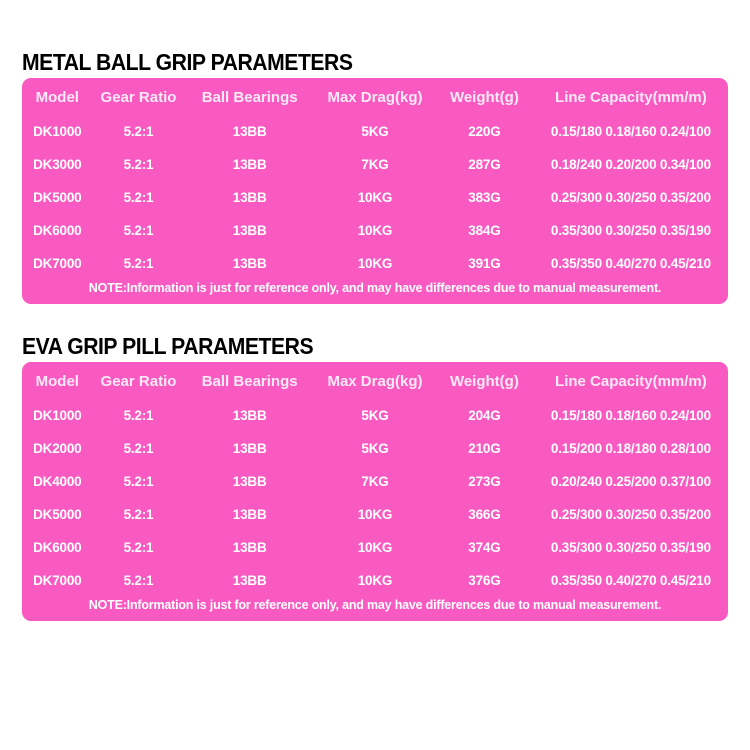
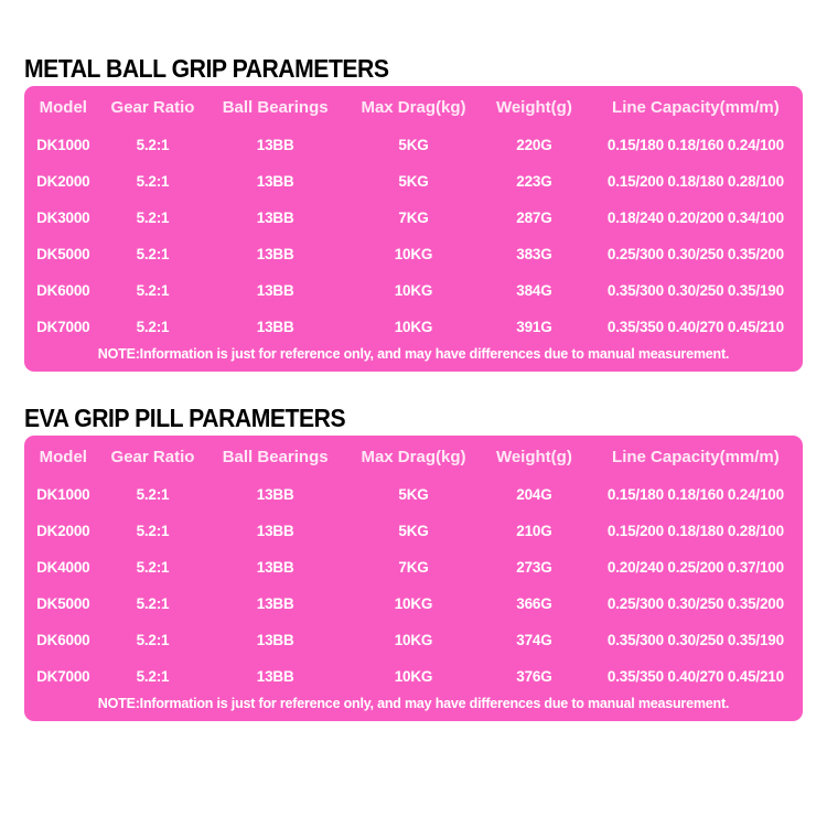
  METAL BALL GRIP PARAMETERS
  Model	Gear Ratio	Ball Bearings	Max Drag(kg)	Weight(g)	Line Capacity(mm/m)
  DK1000	5.2:1	13BB	5KG	220G	0.15/180 0.18/160 0.24/100
+ DK2000	5.2:1	13BB	5KG	223G	0.15/200 0.18/180 0.28/100
  DK3000	5.2:1	13BB	7KG	287G	0.18/240 0.20/200 0.34/100
  DK5000	5.2:1	13BB	10KG	383G	0.25/300 0.30/250 0.35/200
  DK6000	5.2:1	13BB	10KG	384G	0.35/300 0.30/250 0.35/190
  DK7000	5.2:1	13BB	10KG	391G	0.35/350 0.40/270 0.45/210
  NOTE:Information is just for reference only, and may have differences due to manual measurement.
  EVA GRIP PILL PARAMETERS
  Model	Gear Ratio	Ball Bearings	Max Drag(kg)	Weight(g)	Line Capacity(mm/m)
  DK1000	5.2:1	13BB	5KG	204G	0.15/180 0.18/160 0.24/100
  DK2000	5.2:1	13BB	5KG	210G	0.15/200 0.18/180 0.28/100
  DK4000	5.2:1	13BB	7KG	273G	0.20/240 0.25/200 0.37/100
  DK5000	5.2:1	13BB	10KG	366G	0.25/300 0.30/250 0.35/200
  DK6000	5.2:1	13BB	10KG	374G	0.35/300 0.30/250 0.35/190
  DK7000	5.2:1	13BB	10KG	376G	0.35/350 0.40/270 0.45/210
  NOTE:Information is just for reference only, and may have differences due to manual measurement.
